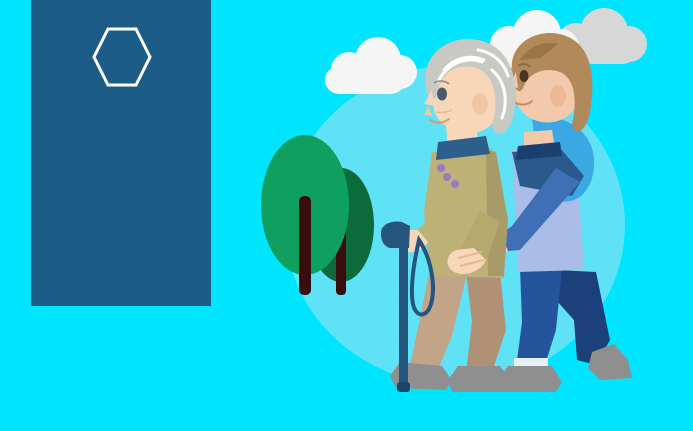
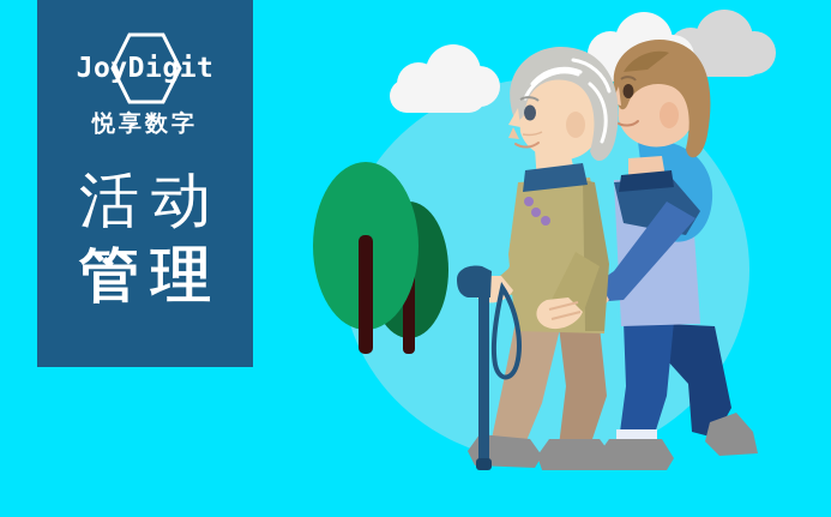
+ JoyDigit
+ 悦享数字
+ 活动
+ 管理
